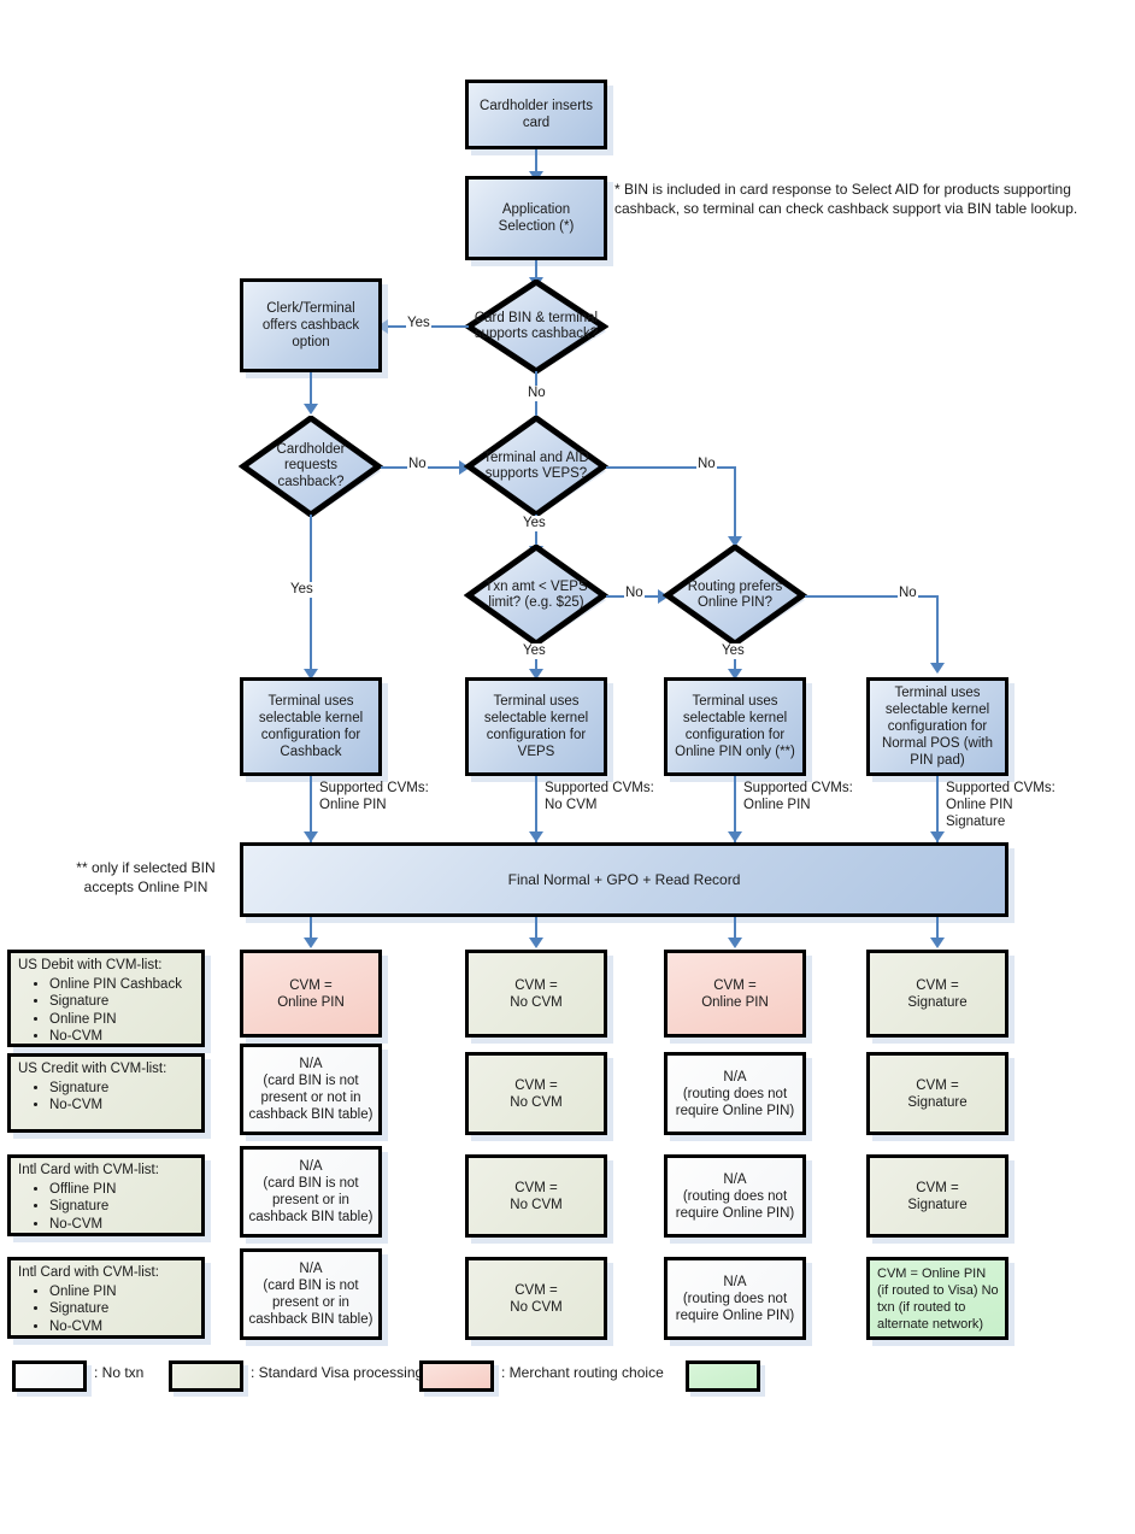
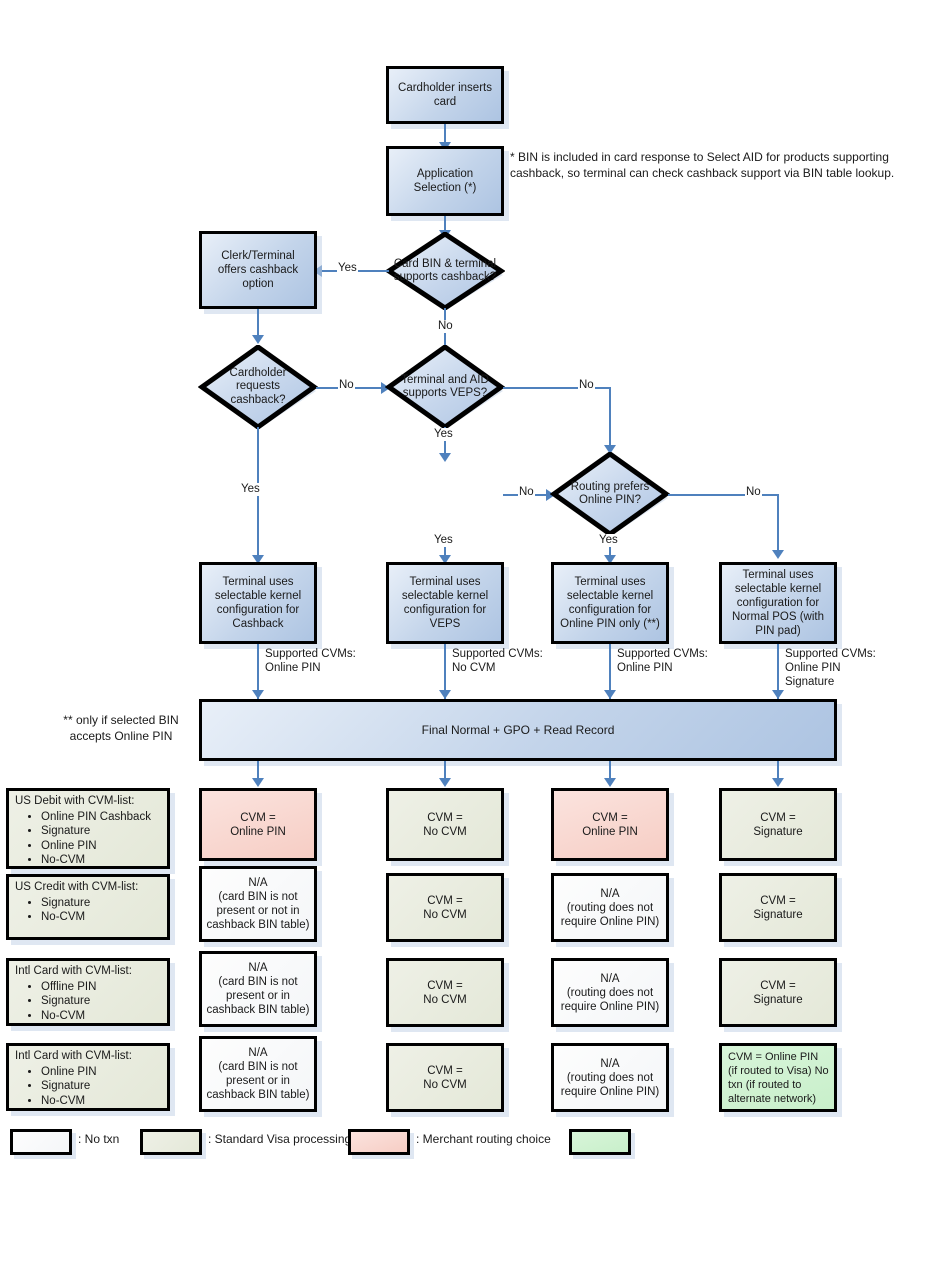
  Cardholder inserts card
  Application Selection (*)
  * BIN is included in card response to Select AID for products supporting cashback, so terminal can check cashback support via BIN table lookup.
  Card BIN & terminal supports cashback?
  Yes
  No
  Clerk/Terminal offers cashback option
  Cardholder requests cashback?
  No
  Yes
  Terminal and AID supports VEPS?
  No
  Yes
- Txn amt < VEPS limit? (e.g. $25)
  No
  Yes
  Routing prefers Online PIN?
  No
  Yes
  Terminal uses selectable kernel configuration for Cashback
  Terminal uses selectable kernel configuration for VEPS
  Terminal uses selectable kernel configuration for Online PIN only (**)
  Terminal uses selectable kernel configuration for Normal POS (with PIN pad)
  Supported CVMs:
  Online PIN
  Supported CVMs:
  No CVM
  Supported CVMs:
  Online PIN
  Supported CVMs:
  Online PIN
  Signature
  ** only if selected BIN
  accepts Online PIN
  Final Normal + GPO + Read Record
  US Debit with CVM-list:
  Online PIN Cashback
  Signature
  Online PIN
  No-CVM
  US Credit with CVM-list:
  Signature
  No-CVM
  Intl Card with CVM-list:
  Offline PIN
  Signature
  No-CVM
  Intl Card with CVM-list:
  Online PIN
  Signature
  No-CVM
  CVM =
  Online PIN
  CVM =
  No CVM
  CVM =
  Online PIN
  CVM =
  Signature
  N/A
  (card BIN is not present or not in cashback BIN table)
  CVM =
  No CVM
  N/A
  (routing does not require Online PIN)
  CVM =
  Signature
  N/A
  (card BIN is not present or in cashback BIN table)
  CVM =
  No CVM
  N/A
  (routing does not require Online PIN)
  CVM =
  Signature
  N/A
  (card BIN is not present or in cashback BIN table)
  CVM =
  No CVM
  N/A
  (routing does not require Online PIN)
  CVM = Online PIN (if routed to Visa) No txn (if routed to alternate network)
  : No txn
  : Standard Visa processin
  : Merchant routing choice
